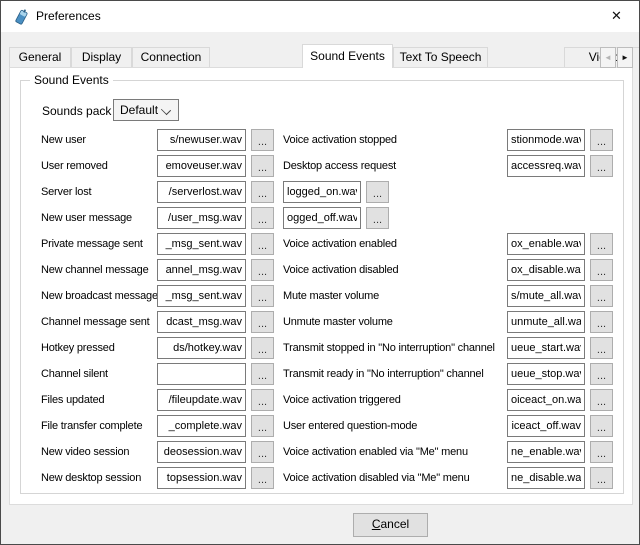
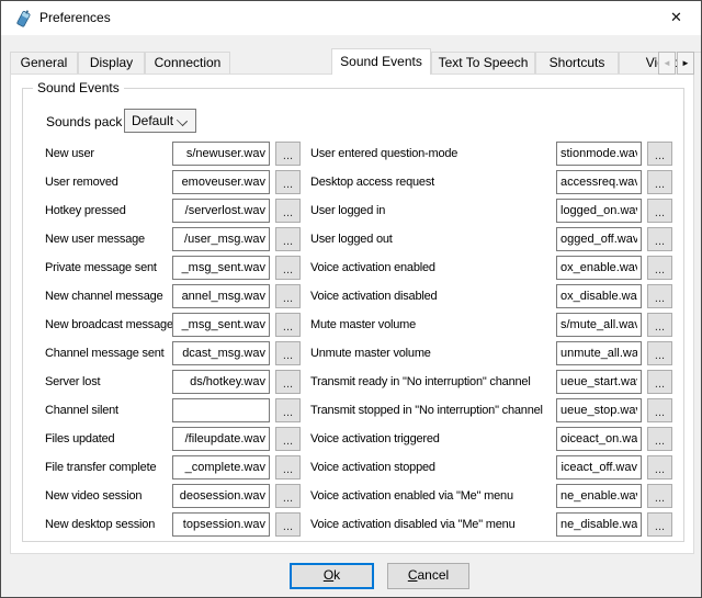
  Preferences
  ✕
  General
  Display
  Connection
  Sound Events
  Text To Speech
+ Shortcuts
  ◄
  ►
  Sound Events
  Sounds pack
  Default
  New user
  s/newuser.wav
  ...
  User removed
  emoveuser.wav
  ...
- Server lost
+ Hotkey pressed
  /serverlost.wav
  ...
  New user message
  /user_msg.wav
  ...
  Private message sent
  _msg_sent.wav
  ...
  New channel message
  annel_msg.wav
  ...
  New broadcast message
  _msg_sent.wav
  ...
  Channel message sent
  dcast_msg.wav
  ...
- Hotkey pressed
+ Server lost
  ds/hotkey.wav
  ...
  Channel silent
  ...
  Files updated
  /fileupdate.wav
  ...
  File transfer complete
  _complete.wav
  ...
  New video session
  deosession.wav
  ...
  New desktop session
  topsession.wav
  ...
- Voice activation stopped
+ User entered question-mode
  stionmode.wa
  ...
  Desktop access request
  accessreq.wa
  ...
+ User logged in
  logged_on.wa
  ...
+ User logged out
  ogged_off.wav
  ...
  Voice activation enabled
  ox_enable.wa
  ...
  Voice activation disabled
  ox_disable.wa
  ...
  Mute master volume
  s/mute_all.wa
  ...
  Unmute master volume
  unmute_all.wa
  ...
- Transmit stopped in "No interruption" channel
+ Transmit ready in "No interruption" channel
  ueue_start.wa
  ...
- Transmit ready in "No interruption" channel
+ Transmit stopped in "No interruption" channel
  ueue_stop.wa
  ...
  Voice activation triggered
  oiceact_on.wa
  ...
- User entered question-mode
+ Voice activation stopped
  iceact_off.wav
  ...
  Voice activation enabled via "Me" menu
  ne_enable.wa
  ...
  Voice activation disabled via "Me" menu
  ne_disable.wa
  ...
+ Ok
  Cancel
